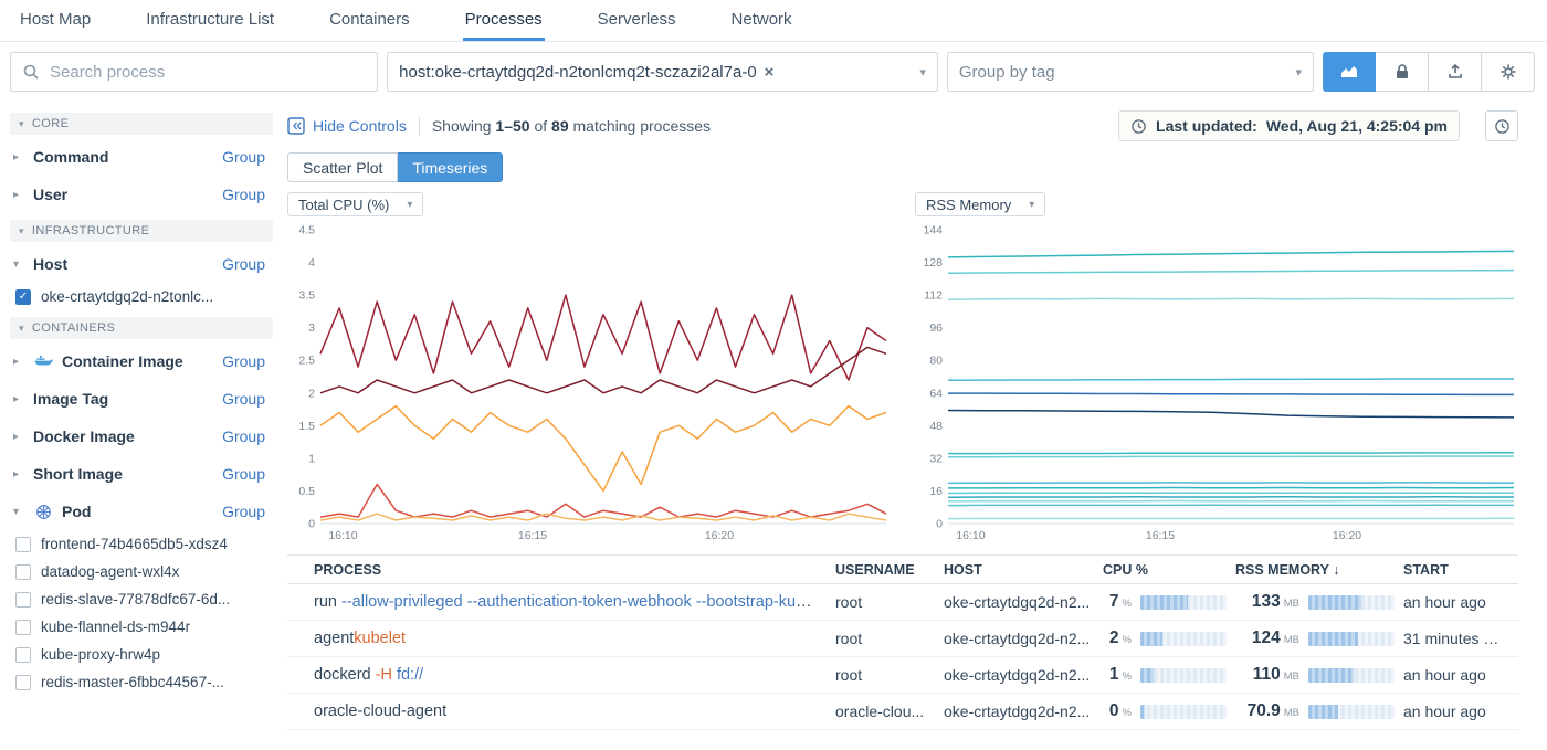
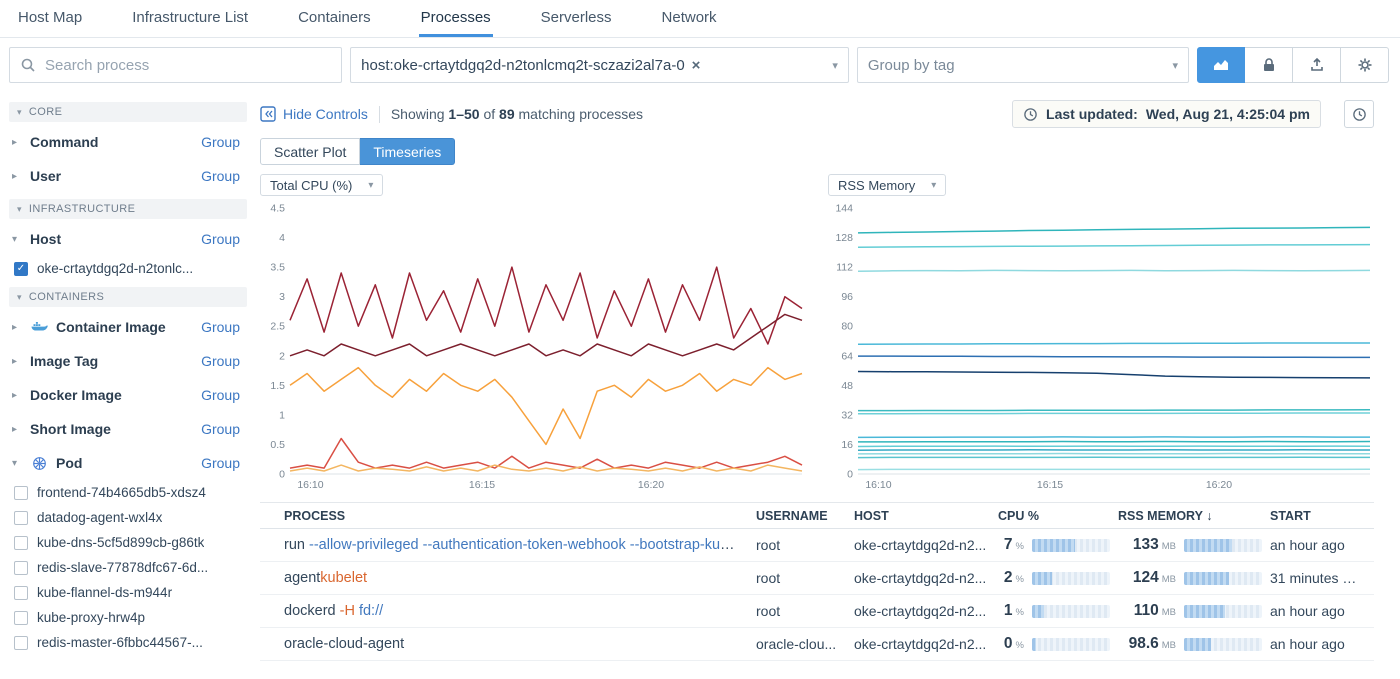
  Host Map
  Infrastructure List
  Containers
  Processes
  Serverless
  Network
  Search process
  host:oke-crtaytdgq2d-n2tonlcmq2t-sczazi2al7a-0
  ×
  ▾
  Group by tag
  ▾
  ▾
  CORE
  ▸
  Command
  Group
  ▸
  User
  Group
  ▾
  INFRASTRUCTURE
  ▾
  Host
  Group
  ✓
  oke-crtaytdgq2d-n2tonlc...
  ▾
  CONTAINERS
  ▸
  Container Image
  Group
  ▸
  Image Tag
  Group
  ▸
  Docker Image
  Group
  ▸
  Short Image
  Group
  ▾
  Pod
  Group
  frontend-74b4665db5-xdsz4
  datadog-agent-wxl4x
+ kube-dns-5cf5d899cb-g86tk
  redis-slave-77878dfc67-6d...
  kube-flannel-ds-m944r
  kube-proxy-hrw4p
  redis-master-6fbbc44567-...
  Hide Controls
  Showing 1–50 of 89 matching processes
  Last updated:
  Wed, Aug 21, 4:25:04 pm
  Scatter Plot
  Timeseries
  Total CPU (%)
  ▾
  4.5
  4
  3.5
  3
  2.5
  2
  1.5
  1
  0.5
  0
  16:10
  16:15
  16:20
  RSS Memory
  ▾
  144
  128
  112
  96
  80
  64
  48
  32
  16
  0
  16:10
  16:15
  16:20
  PROCESS
  USERNAME
  HOST
  CPU %
  RSS MEMORY ↓
  START
  run --allow-privileged --authentication-token-webhook --bootstrap-kube...
  root
  oke-crtaytdgq2d-n2...
  7
  %
  133
  MB
  an hour ago
  agentkubelet
  root
  oke-crtaytdgq2d-n2...
  2
  %
  124
  MB
  31 minutes ago
  dockerd -H fd://
  root
  oke-crtaytdgq2d-n2...
  1
  %
  110
  MB
  an hour ago
  oracle-cloud-agent
  oracle-clou...
  oke-crtaytdgq2d-n2...
  0
  %
- 70.9
+ 98.6
  MB
  an hour ago
